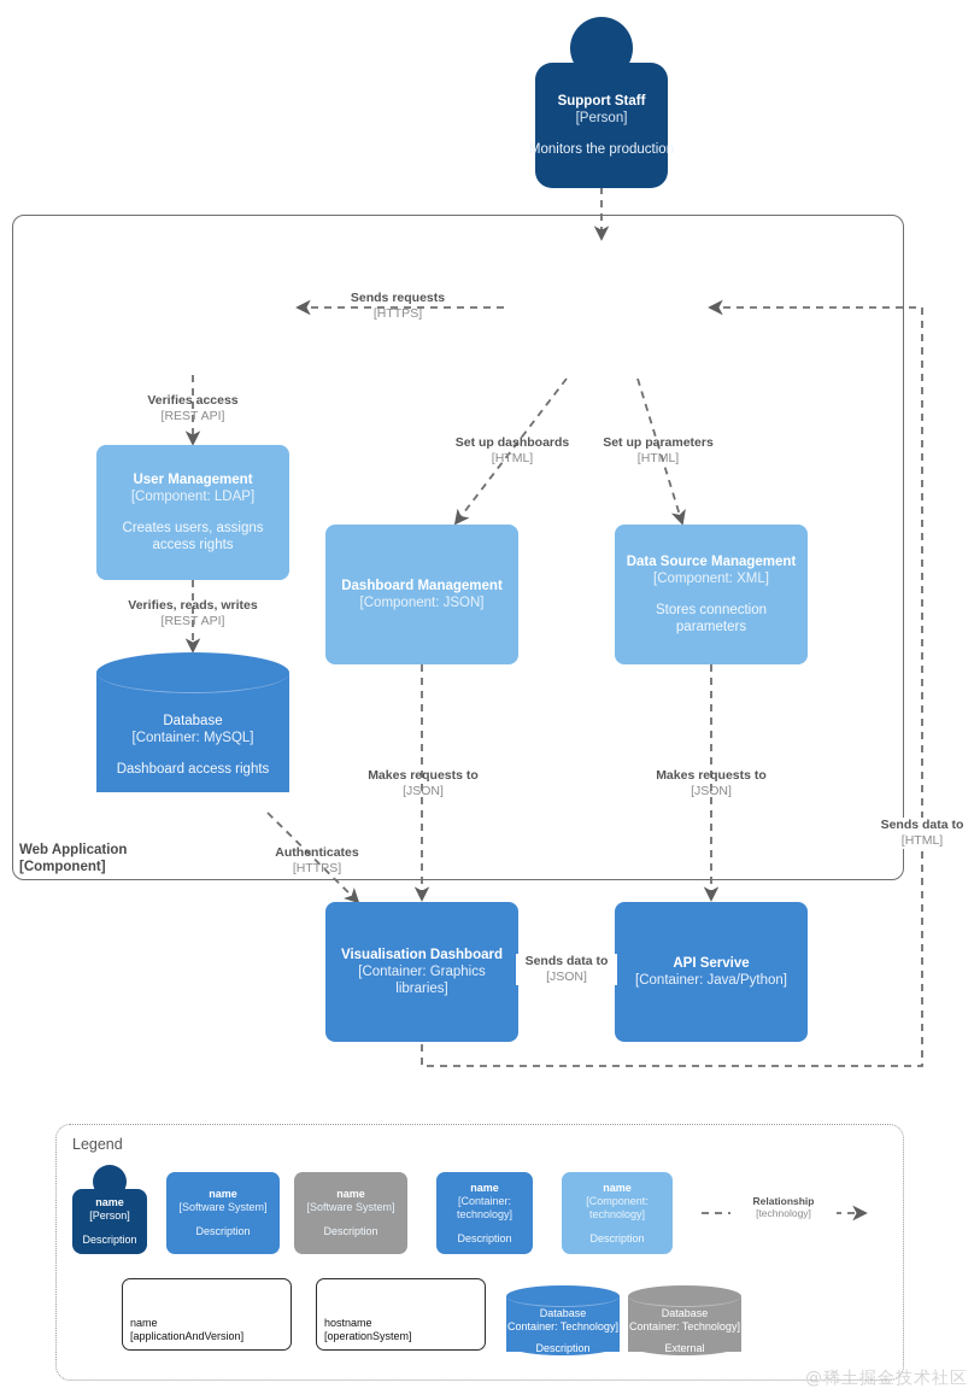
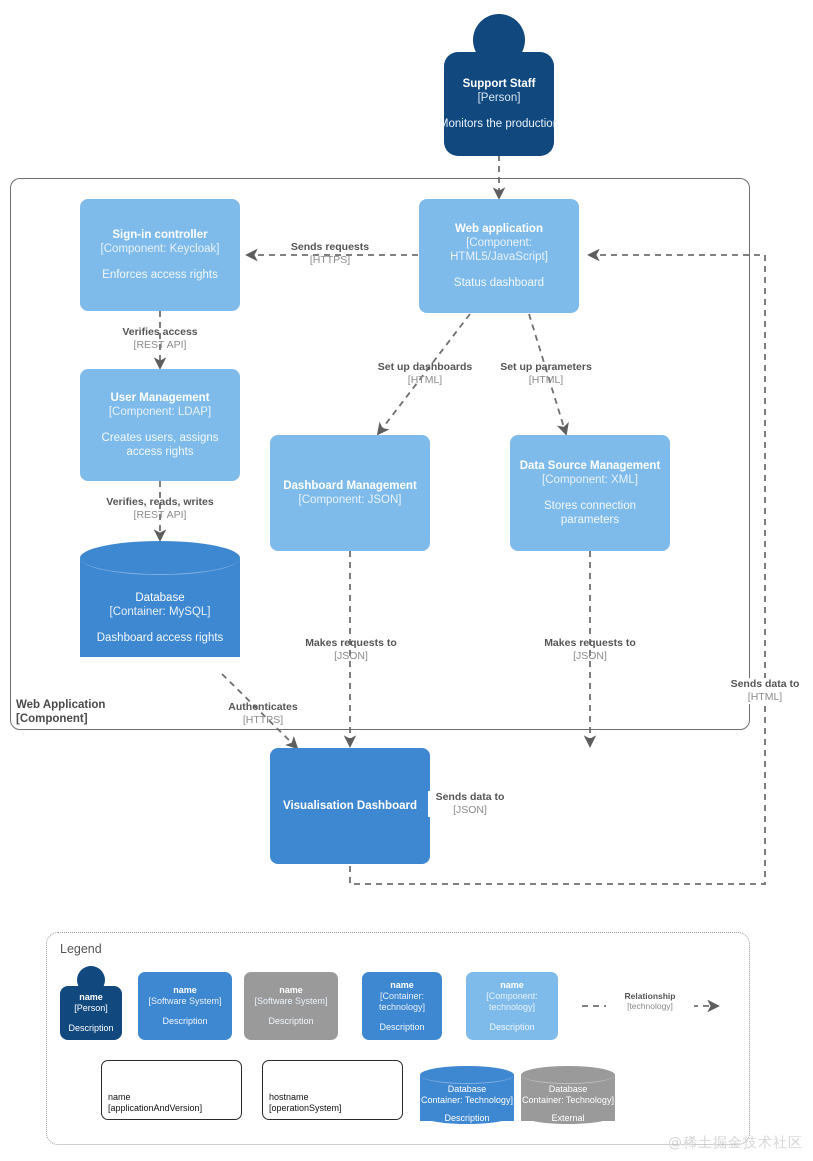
  Web Application
  [Component]
  Support Staff
  [Person]
  Monitors the production
+ Web application
+ [Component: HTML5/JavaScript]
+ Status dashboard
+ Sign-in controller
+ [Component: Keycloak]
+ Enforces access rights
  User Management
  [Component: LDAP]
  Creates users, assigns access rights
  Dashboard Management
  [Component: JSON]
  Data Source Management
  [Component: XML]
  Stores connection parameters
  Database
  [Container: MySQL]
  Dashboard access rights
  Visualisation Dashboard
- [Container: Graphics libraries]
- API Servive
- [Container: Java/Python]
  Sends requests
  [HTTPS]
  Verifies access
  [REST API]
  Verifies, reads, writes
  [REST API]
  Set up dashboards
  [HTML]
  Set up parameters
  [HTML]
  Makes requests to
  [JSON]
  Makes requests to
  [JSON]
  Authenticates
  [HTTPS]
  Sends data to
  [JSON]
  Sends data to
  [HTML]
  Legend
  name
  [Person]
  Description
  name
  [Software System]
  Description
  name
  [Software System]
  Description
  name
  [Container: technology]
  Description
  name
  [Component: technology]
  Description
  Relationship
  [technology]
  name
  [applicationAndVersion]
  hostname
  [operationSystem]
  Database
  Container: Technology]
  Description
  Database
  Container: Technology]
  External
  @稀土掘金技术社区
